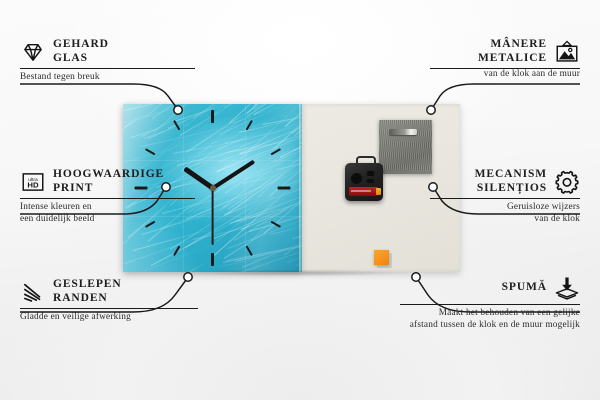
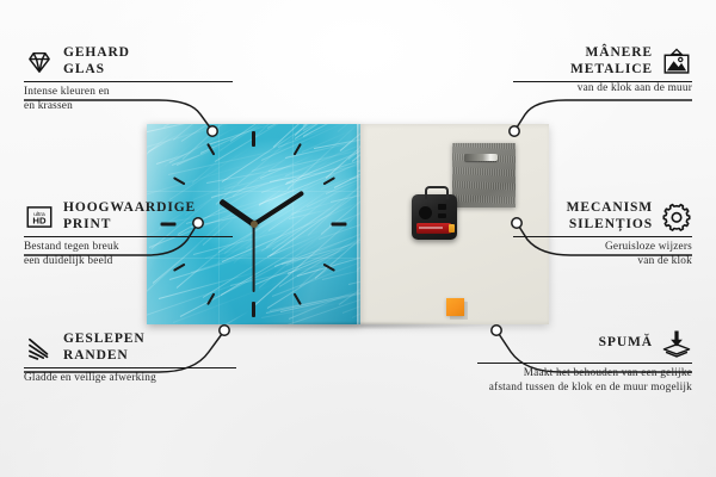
  GEHARD
  GLAS
- Bestand tegen breuk
+ Intense kleuren en
+ en krassen
  HD
  HOOGWAARDIGE
  PRINT
- Intense kleuren en
+ Bestand tegen breuk
  een duidelijk beeld
  GESLEPEN
  RANDEN
  Gladde en veilige afwerking
  MÂNERE
  METALICE
  van de klok aan de muur
  MECANISM
  SILENȚIOS
  Geruisloze wijzers
  van de klok
  SPUMĂ
  Maakt het behouden van een gelijke
  afstand tussen de klok en de muur mogelijk
